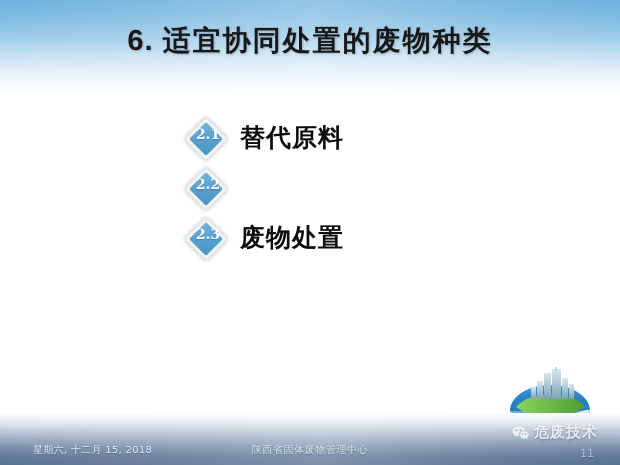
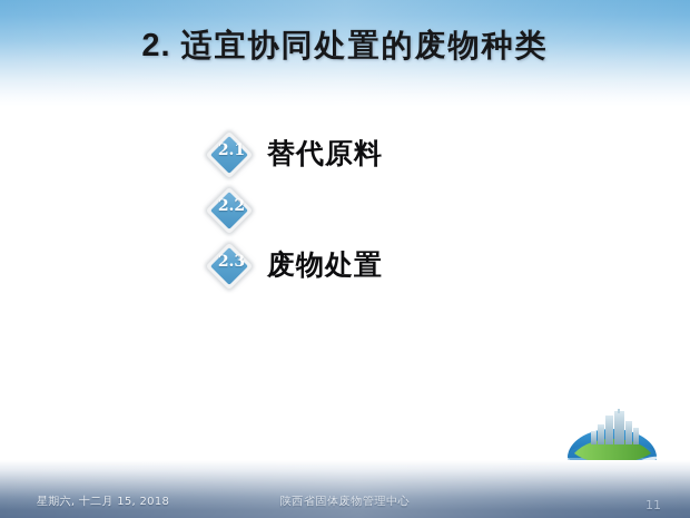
- 6. 适宜协同处置的废物种类
+ 2. 适宜协同处置的废物种类
  2.1
  替代原料
  2.2
  2.3
  废物处置
  星期六, 十二月 15, 2018
  陕西省固体废物管理中心
  11
- 危废技术
